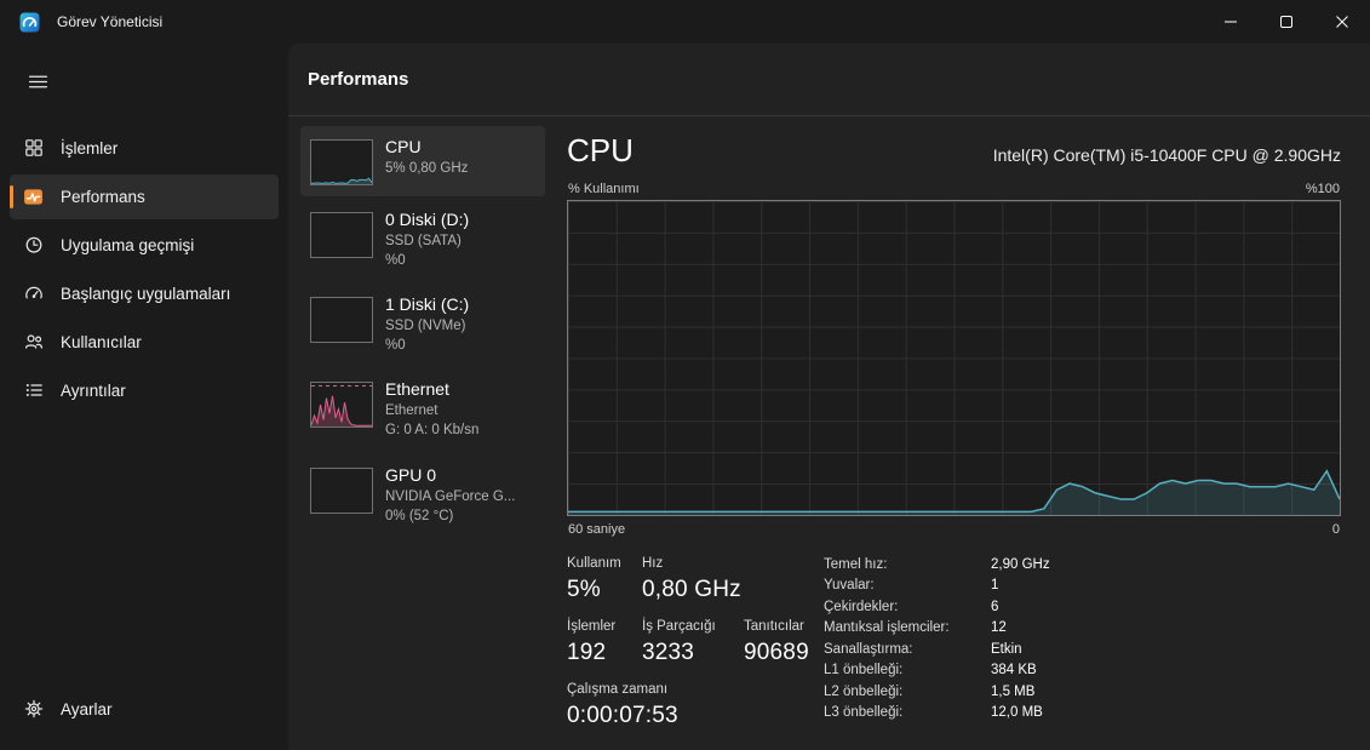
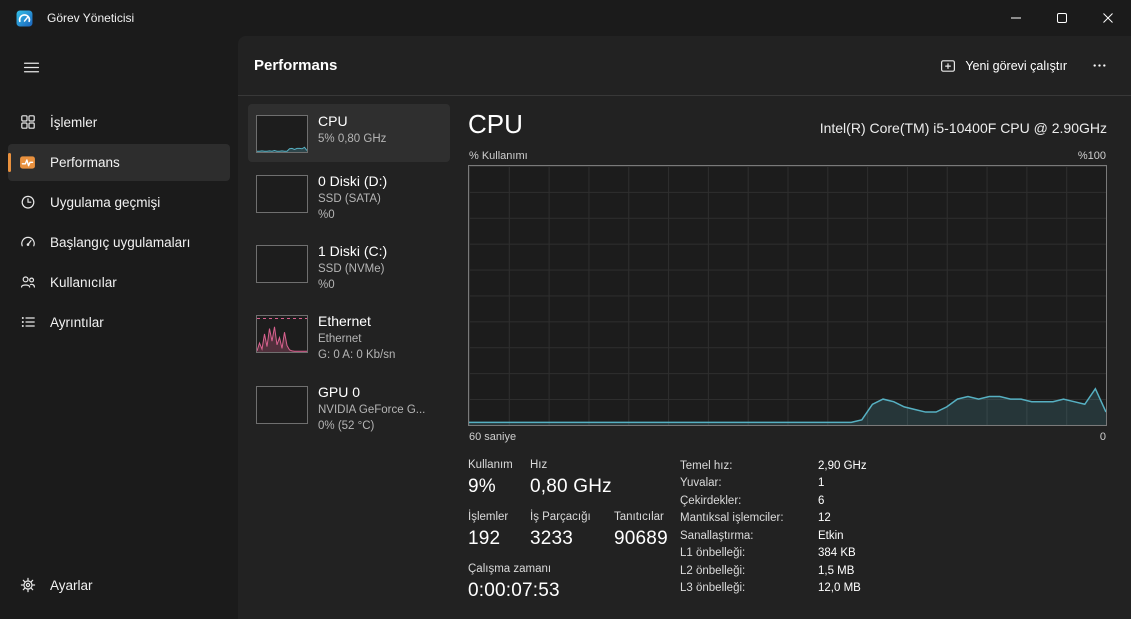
  Görev Yöneticisi
  İşlemler
  Performans
  Uygulama geçmişi
  Başlangıç uygulamaları
  Kullanıcılar
  Ayrıntılar
  Ayarlar
  Performans
+ Yeni görevi çalıştır
  CPU
  5% 0,80 GHz
  0 Diski (D:)
  SSD (SATA)
  %0
  1 Diski (C:)
  SSD (NVMe)
  %0
  Ethernet
  Ethernet
  G: 0 A: 0 Kb/sn
  GPU 0
  NVIDIA GeForce G...
  0% (52 °C)
  CPU
  Intel(R) Core(TM) i5-10400F CPU @ 2.90GHz
  % Kullanımı
  %100
  60 saniye
  0
  Kullanım
- 5%
+ 9%
  Hız
  0,80 GHz
  İşlemler
  192
  İş Parçacığı
  3233
  Tanıtıcılar
  90689
  Çalışma zamanı
  0:00:07:53
  Temel hız:
  2,90 GHz
  Yuvalar:
  1
  Çekirdekler:
  6
  Mantıksal işlemciler:
  12
  Sanallaştırma:
  Etkin
  L1 önbelleği:
  384 KB
  L2 önbelleği:
  1,5 MB
  L3 önbelleği:
  12,0 MB
